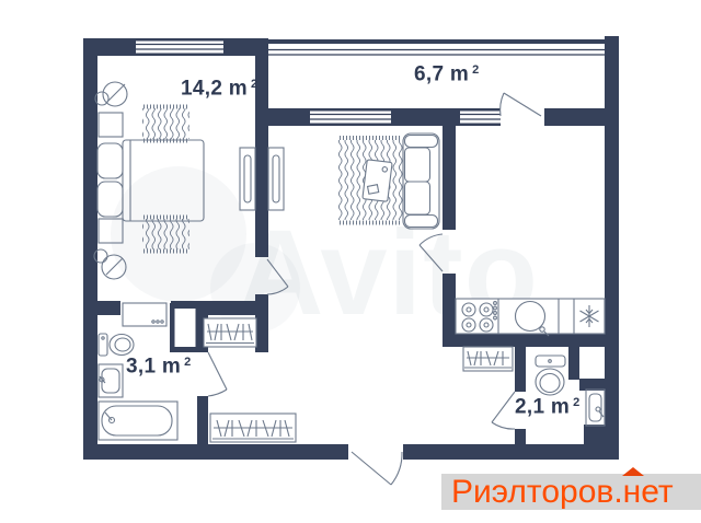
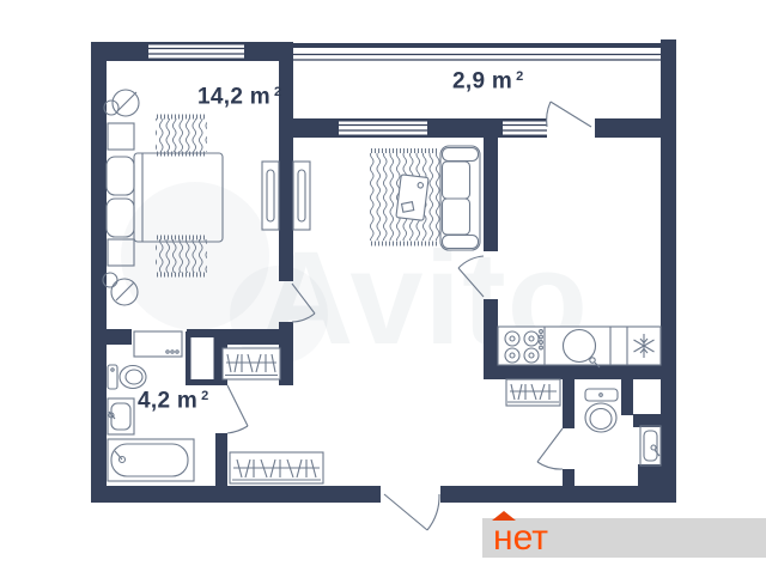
  vito
  14,2 m 2
- 6,7 m 2
+ 2,9 m 2
- 3,1 m 2
+ 4,2 m 2
- 2,1 m 2
- Риэлторов.
  нет
